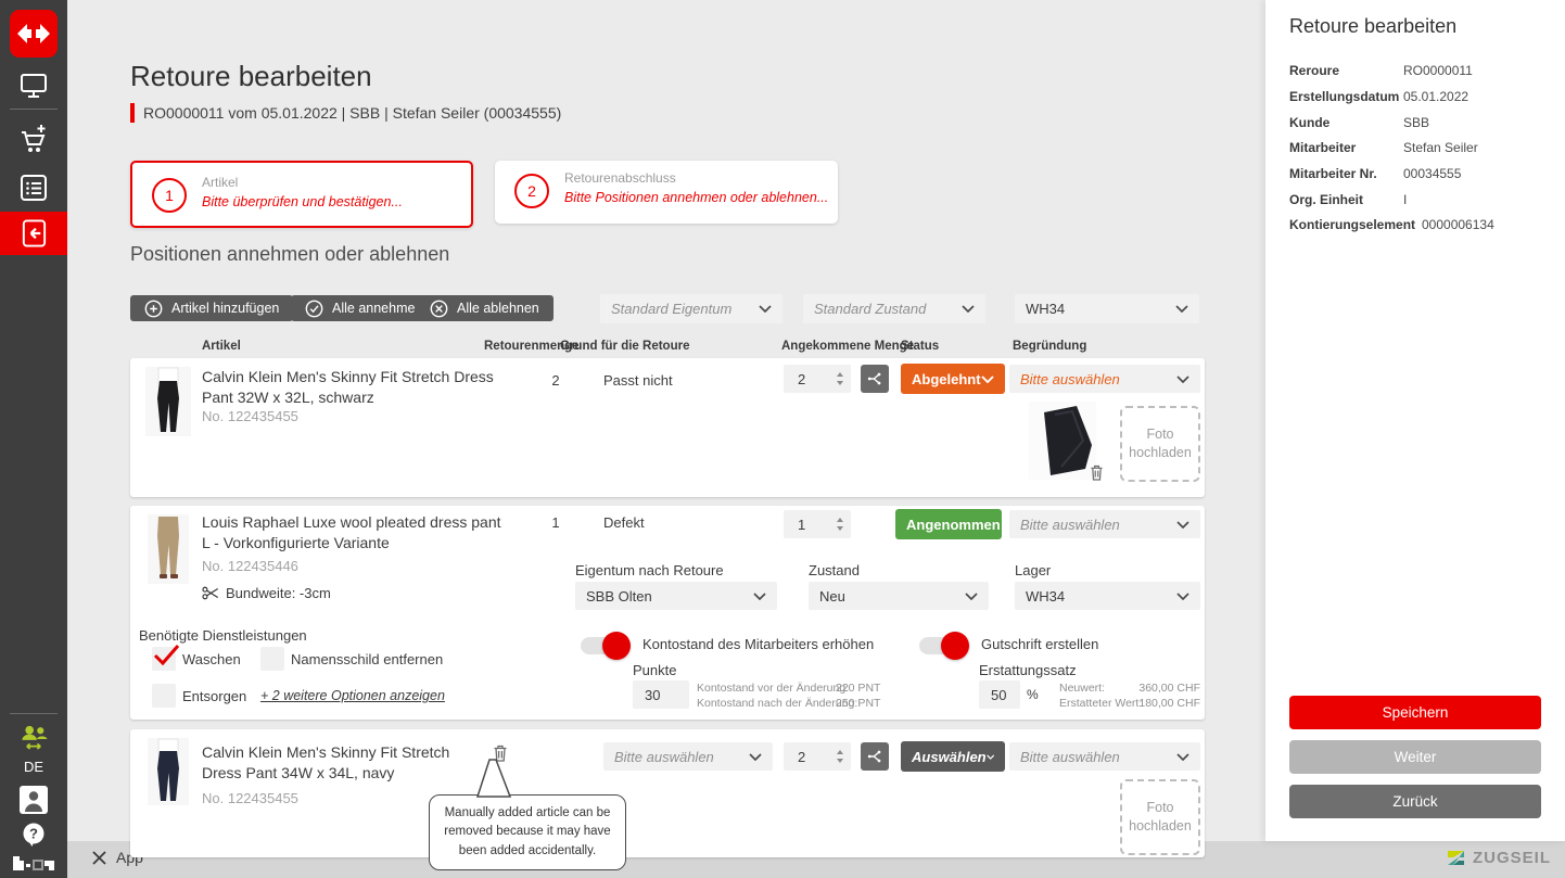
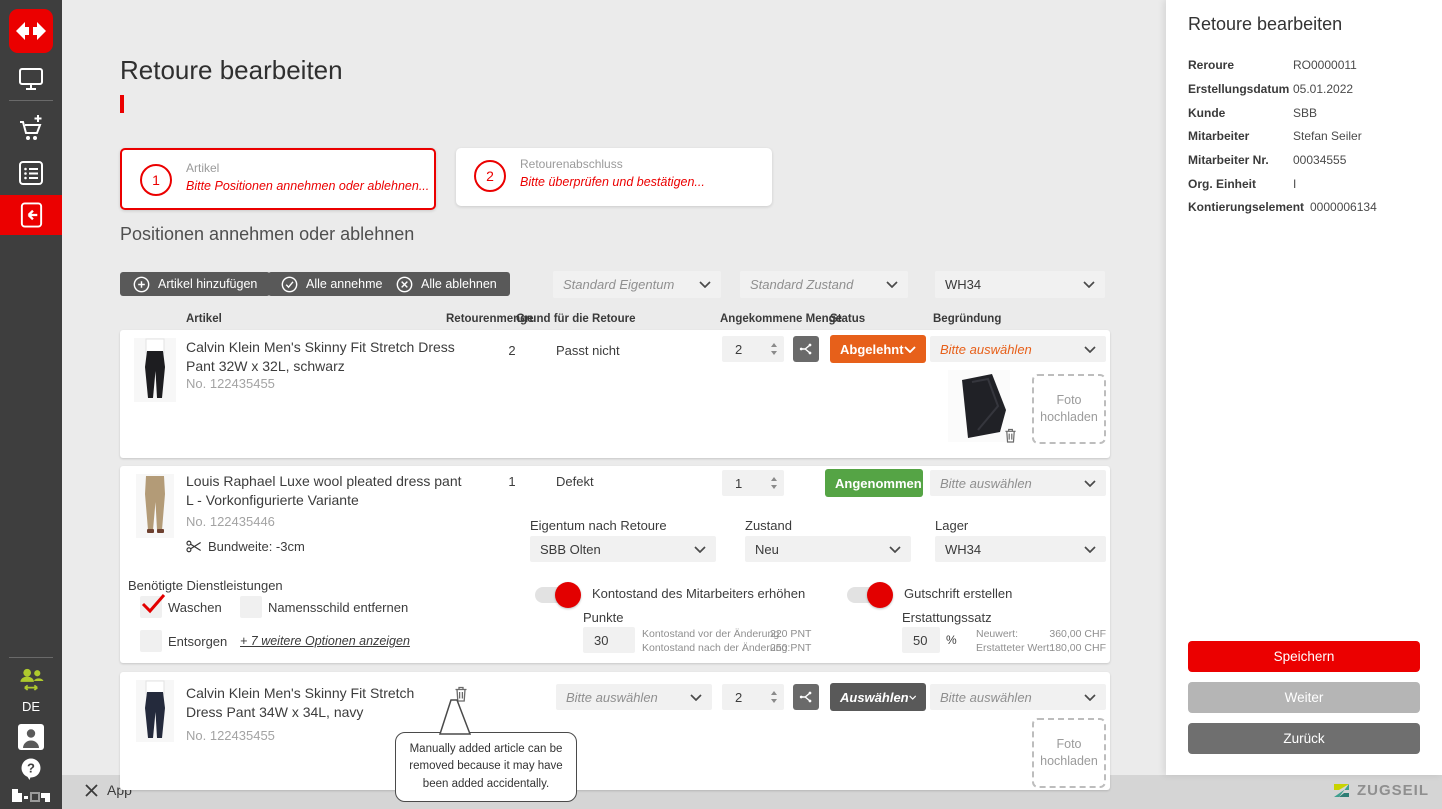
  DE
  ?
  App
  ZUGSEIL
  Retoure bearbeiten
- RO0000011 vom 05.01.2022 | SBB | Stefan Seiler (00034555)
  1
  Artikel
- Bitte überprüfen und bestätigen...
+ Bitte Positionen annehmen oder ablehnen...
  2
  Retourenabschluss
- Bitte Positionen annehmen oder ablehnen...
+ Bitte überprüfen und bestätigen...
  Positionen annehmen oder ablehnen
  Artikel hinzufügen
  Alle annehme
  Alle ablehnen
  Standard Eigentum
  Standard Zustand
  WH34
  Artikel
  Retourenmenge
  Grund für die Retoure
  Angekommene Menge
  Status
  Begründung
  Calvin Klein Men's Skinny Fit Stretch Dress Pant 32W x 32L, schwarz
  No. 122435455
  2
  Passt nicht
  2
  Abgelehnt
  Bitte auswählen
  Foto hochladen
  Louis Raphael Luxe wool pleated dress pant L - Vorkonfigurierte Variante
  No. 122435446
  Bundweite: -3cm
  1
  Defekt
  1
  Angenommen
  Bitte auswählen
  Eigentum nach Retoure
  SBB Olten
  Zustand
  Neu
  Lager
  WH34
  Benötigte Dienstleistungen
  Waschen
  Namensschild entfernen
  Entsorgen
- + 2 weitere Optionen anzeigen
+ + 7 weitere Optionen anzeigen
  Kontostand des Mitarbeiters erhöhen
  Punkte
  30
  Kontostand vor der Änderung:
  220 PNT
  Kontostand nach der Änderung:
  250 PNT
  Gutschrift erstellen
  Erstattungssatz
  50
  %
  Neuwert:
  360,00 CHF
  Erstatteter Wert:
  180,00 CHF
  Calvin Klein Men's Skinny Fit Stretch Dress Pant 34W x 34L, navy
  No. 122435455
  Bitte auswählen
  2
  Auswählen
  Bitte auswählen
  Foto hochladen
  Manually added article can be removed because it may have been added accidentally.
  Retoure bearbeiten
  Reroure
  RO0000011
  Erstellungsdatum
  05.01.2022
  Kunde
  SBB
  Mitarbeiter
  Stefan Seiler
  Mitarbeiter Nr.
  00034555
  Org. Einheit
  I
  Kontierungselement
  0000006134
  Speichern
  Weiter
  Zurück
